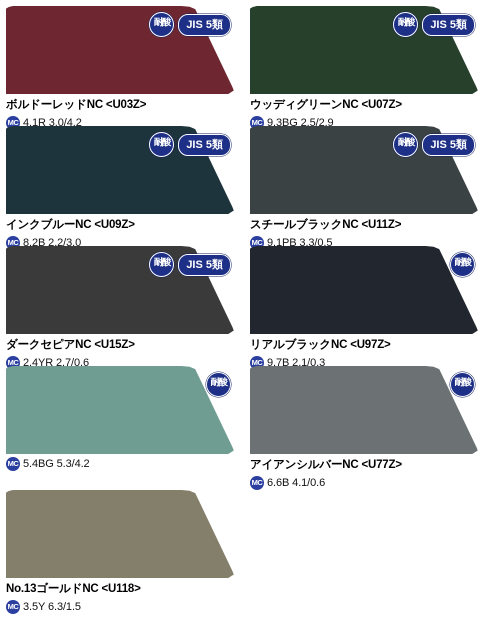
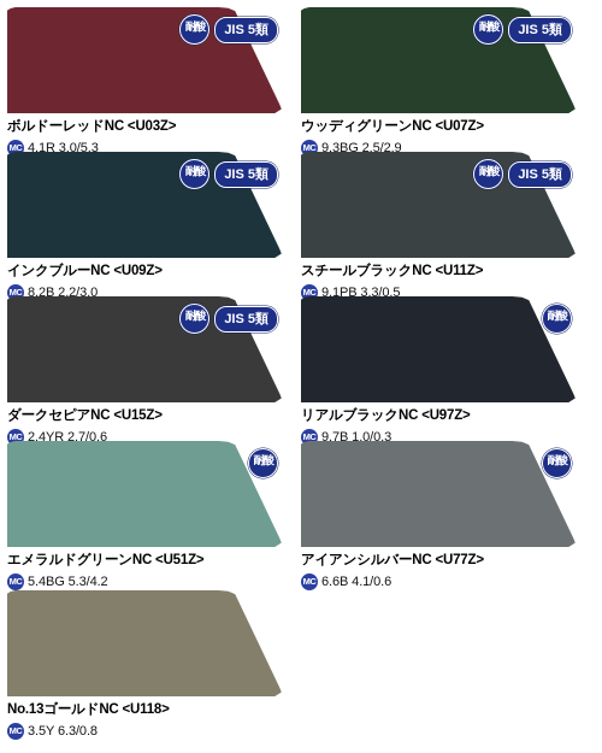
  耐酸
  JIS 5類
  ボルドーレッドNC <U03Z>
  MC
- 4.1R 3.0/4.2
+ 4.1R 3.0/5.3
  耐酸
  JIS 5類
  ウッディグリーンNC <U07Z>
  MC
  9.3BG 2.5/2.9
  耐酸
  JIS 5類
  インクブルーNC <U09Z>
  MC
  8.2B 2.2/3.0
  耐酸
  JIS 5類
  スチールブラックNC <U11Z>
  MC
  9.1PB 3.3/0.5
  耐酸
  JIS 5類
  ダークセピアNC <U15Z>
  MC
  2.4YR 2.7/0.6
  耐酸
  リアルブラックNC <U97Z>
  MC
- 9.7B 2.1/0.3
+ 9.7B 1.0/0.3
  耐酸
+ エメラルドグリーンNC <U51Z>
  MC
  5.4BG 5.3/4.2
  耐酸
  アイアンシルバーNC <U77Z>
  MC
  6.6B 4.1/0.6
  No.13ゴールドNC <U118>
  MC
- 3.5Y 6.3/1.5
+ 3.5Y 6.3/0.8
